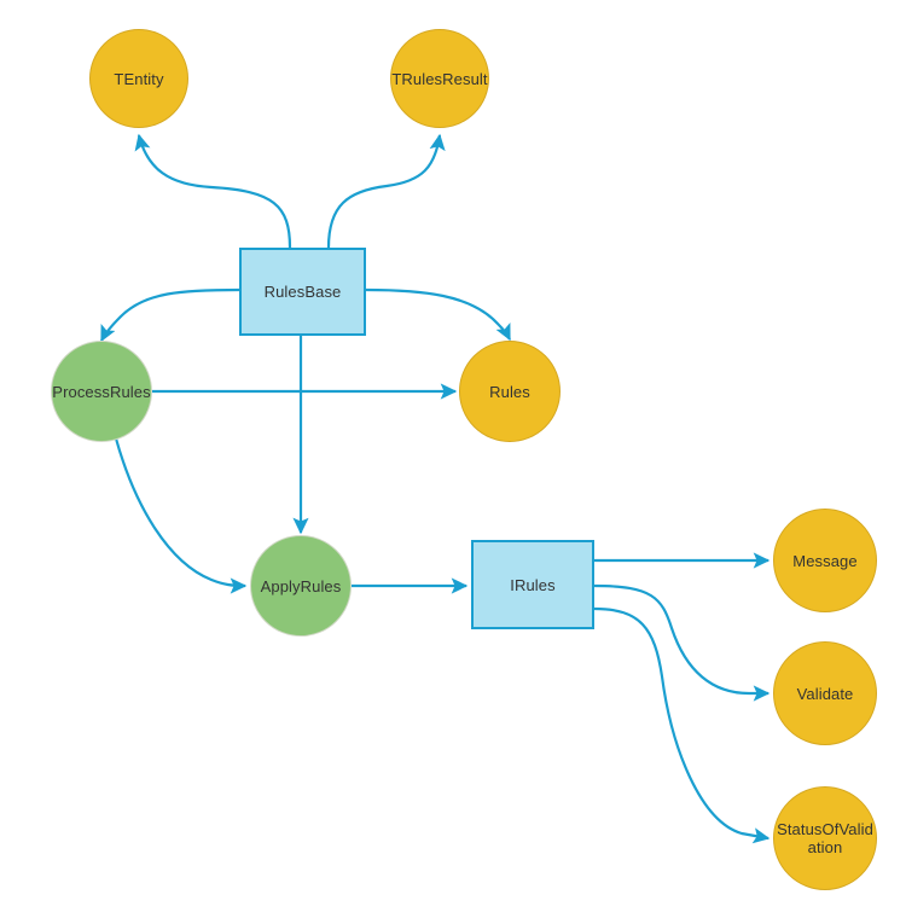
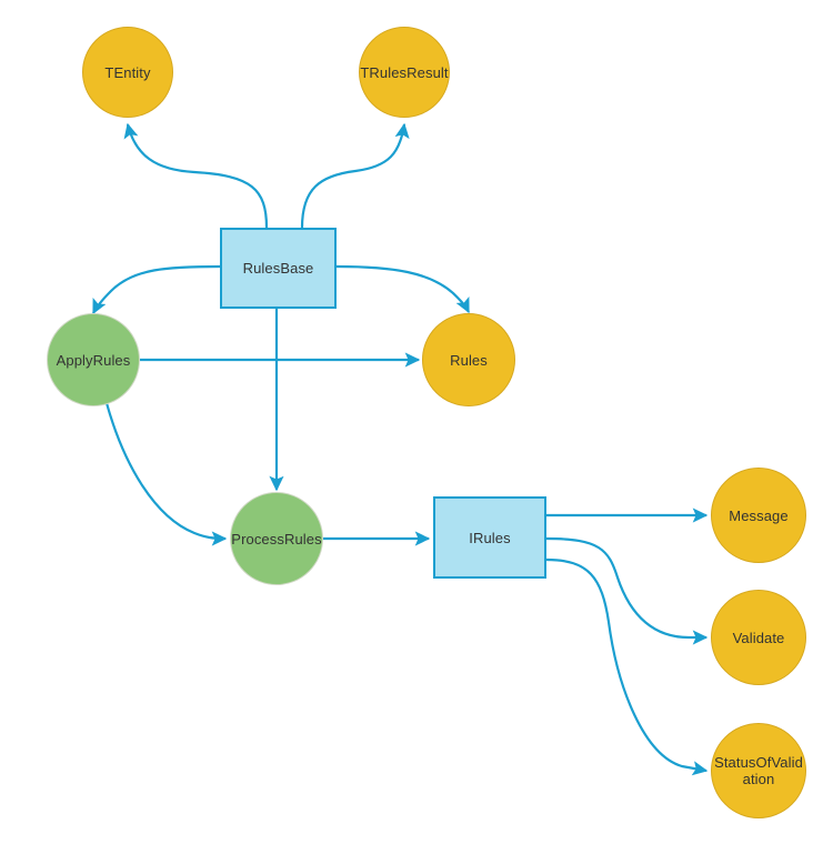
  TEntity
  TRulesResult
  RulesBase
- ProcessRules
+ ApplyRules
  Rules
- ApplyRules
+ ProcessRules
  IRules
  Message
  Validate
  StatusOfValidation
